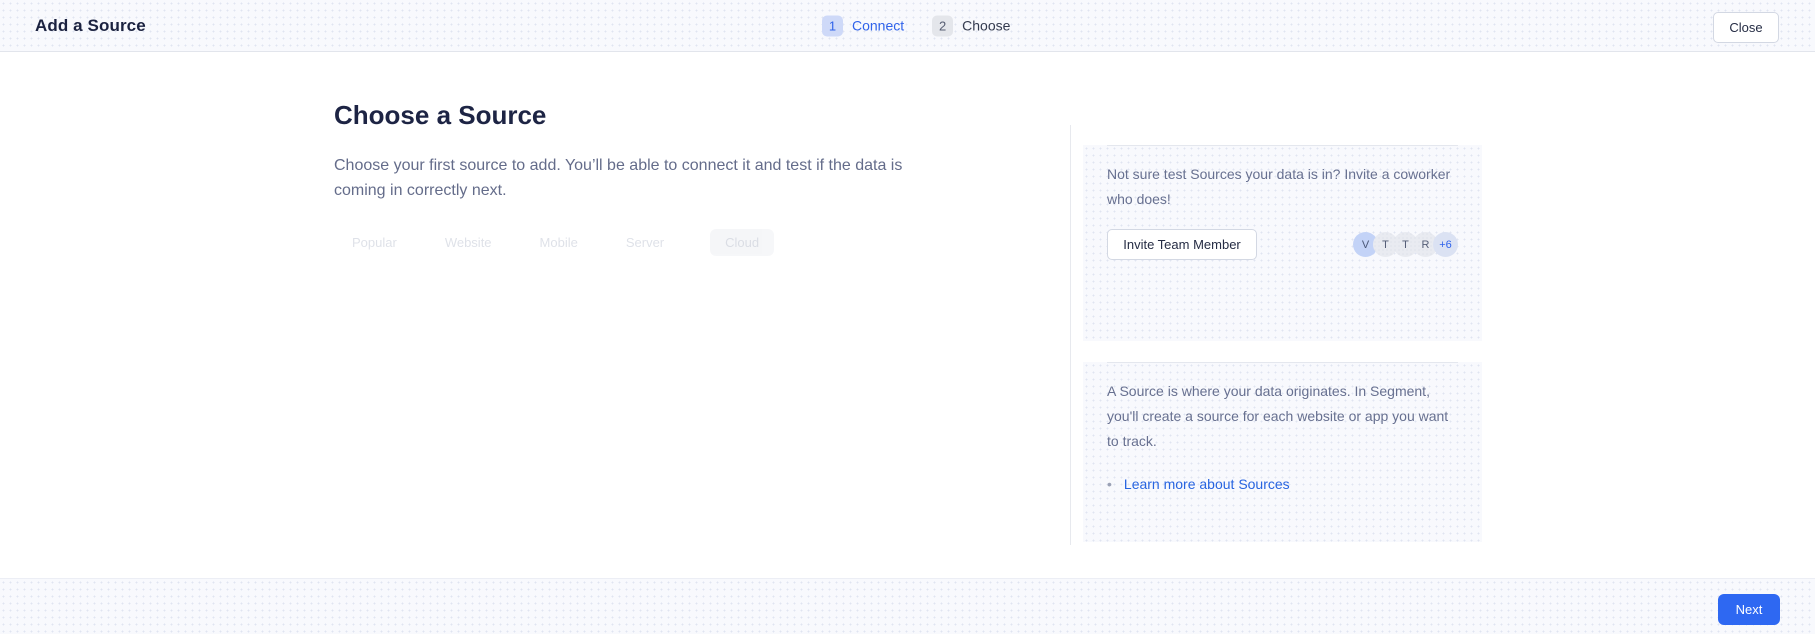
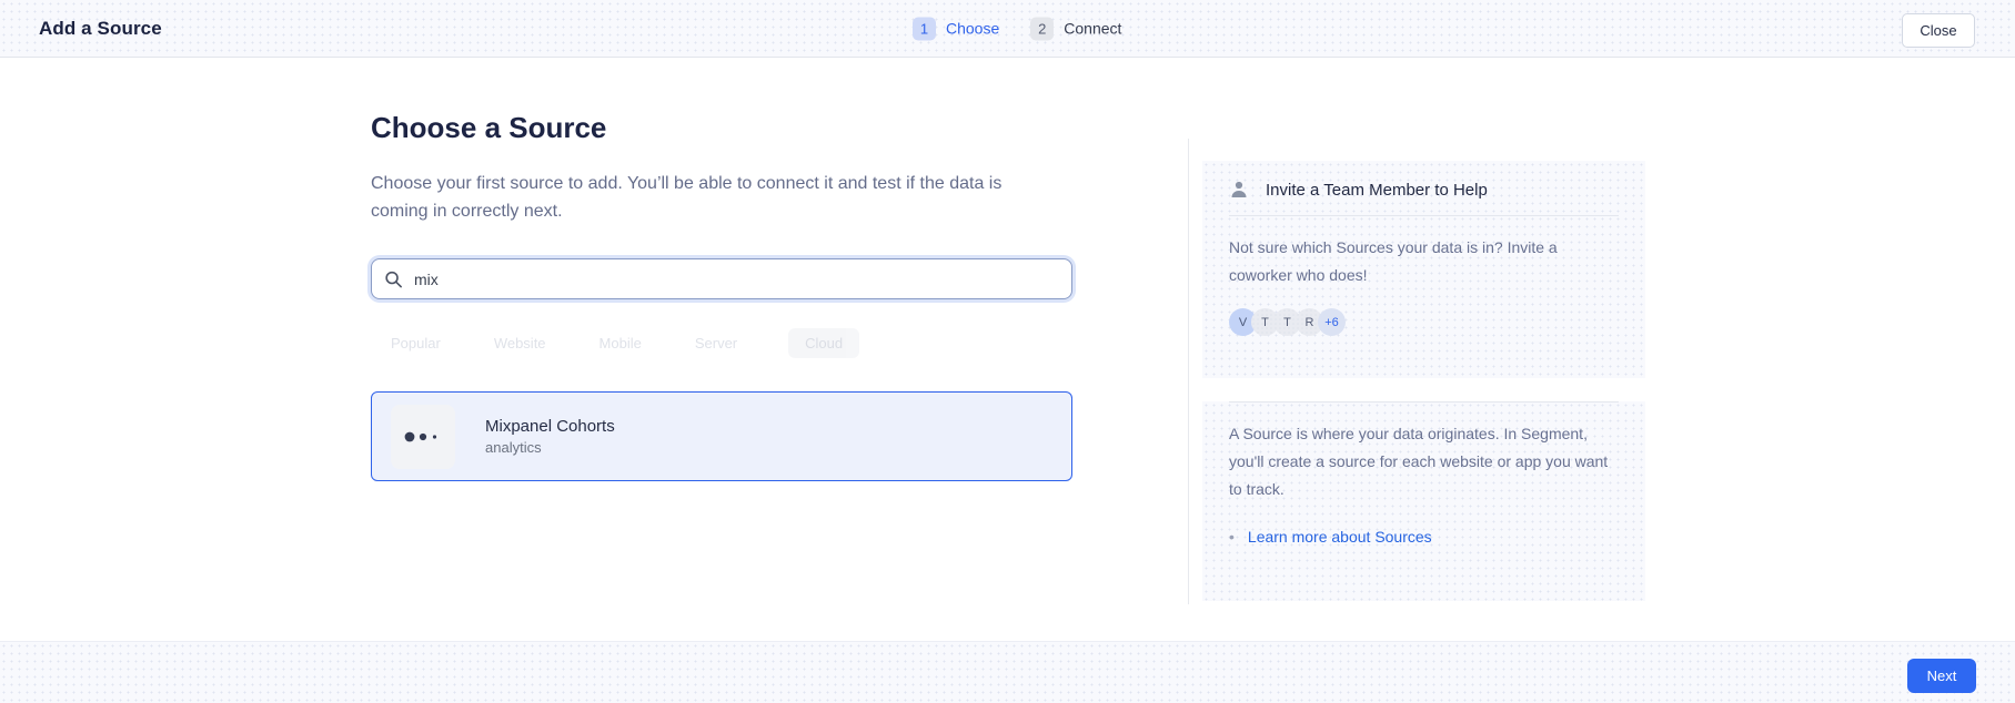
  Add a Source
  1
- Connect
+ Choose
  2
- Choose
+ Connect
  Close
  Choose a Source
  Choose your first source to add. You’ll be able to connect it and test if the data is coming in correctly next.
+ mix
  Popular
  Website
  Mobile
  Server
  Cloud
+ Mixpanel Cohorts
+ analytics
+ Invite a Team Member to Help
- Not sure test Sources your data is in? Invite a coworker who does!
+ Not sure which Sources your data is in? Invite a coworker who does!
- Invite Team Member
  V
  T
  T
  R
  +6
  A Source is where your data originates. In Segment, you'll create a source for each website or app you want to track.
  •
  Learn more about Sources
  Next
